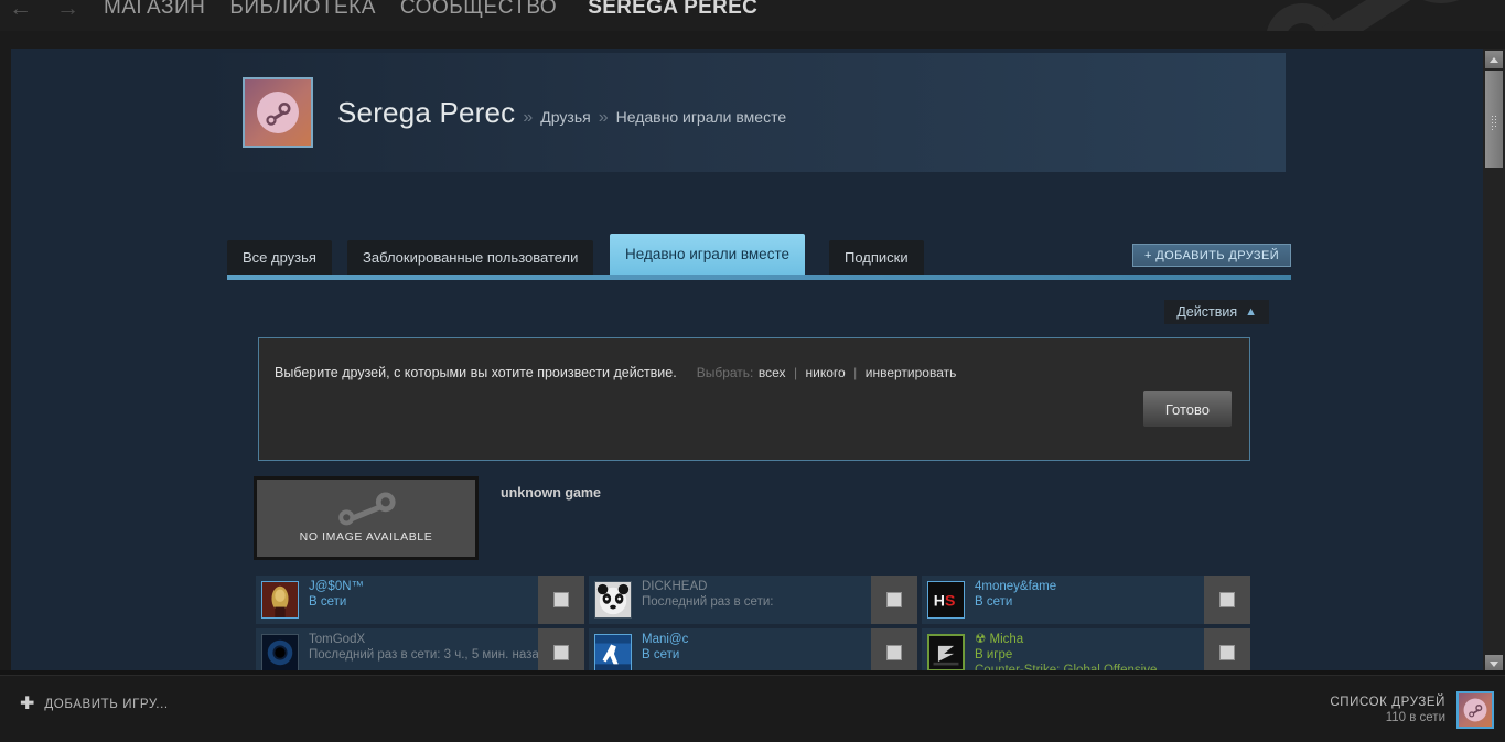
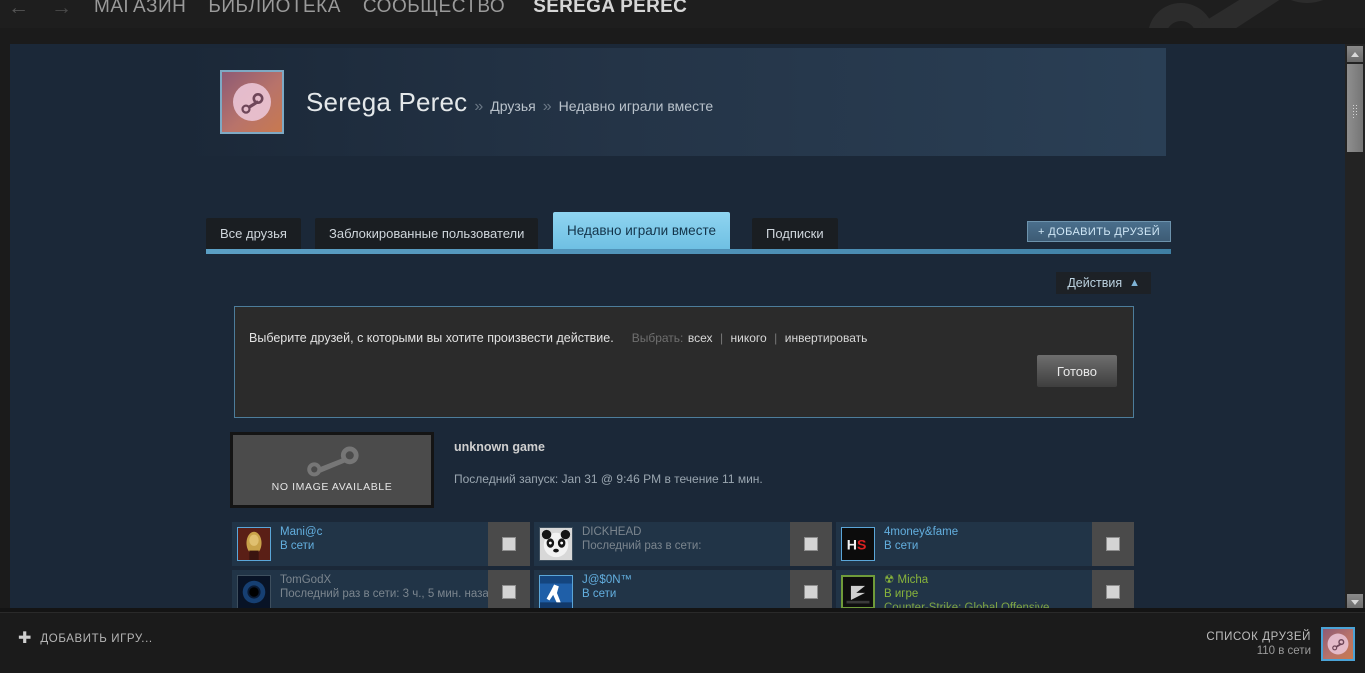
  ←
  →
  МАГАЗИН
  БИБЛИОТЕКА
  СООБЩЕСТВО
  SEREGA PEREC
  Serega Perec
  »
  Друзья
  »
  Недавно играли вместе
  Все друзья
  Заблокированные пользователи
  Недавно играли вместе
  Подписки
  + ДОБАВИТЬ ДРУЗЕЙ
  Действия
  ▲
  Выберите друзей, с которыми вы хотите произвести действие.
  Выбрать: всех | никого | инвертировать
  Готово
  NO IMAGE AVAILABLE
  unknown game
+ Последний запуск: Jan 31 @ 9:46 PM в течение 11 мин.
- J@$0N™
+ Mani@c
  В сети
  TomGodX
  Последний раз в сети: 3 ч., 5 мин. наза
  DICKHEAD
  Последний раз в сети:
- Mani@c
+ J@$0N™
  В сети
  H
  S
  4money&fame
  В сети
  ☢ Micha
  В игре
  ✚
  ДОБАВИТЬ ИГРУ...
  СПИСОК ДРУЗЕЙ
  110 в сети
